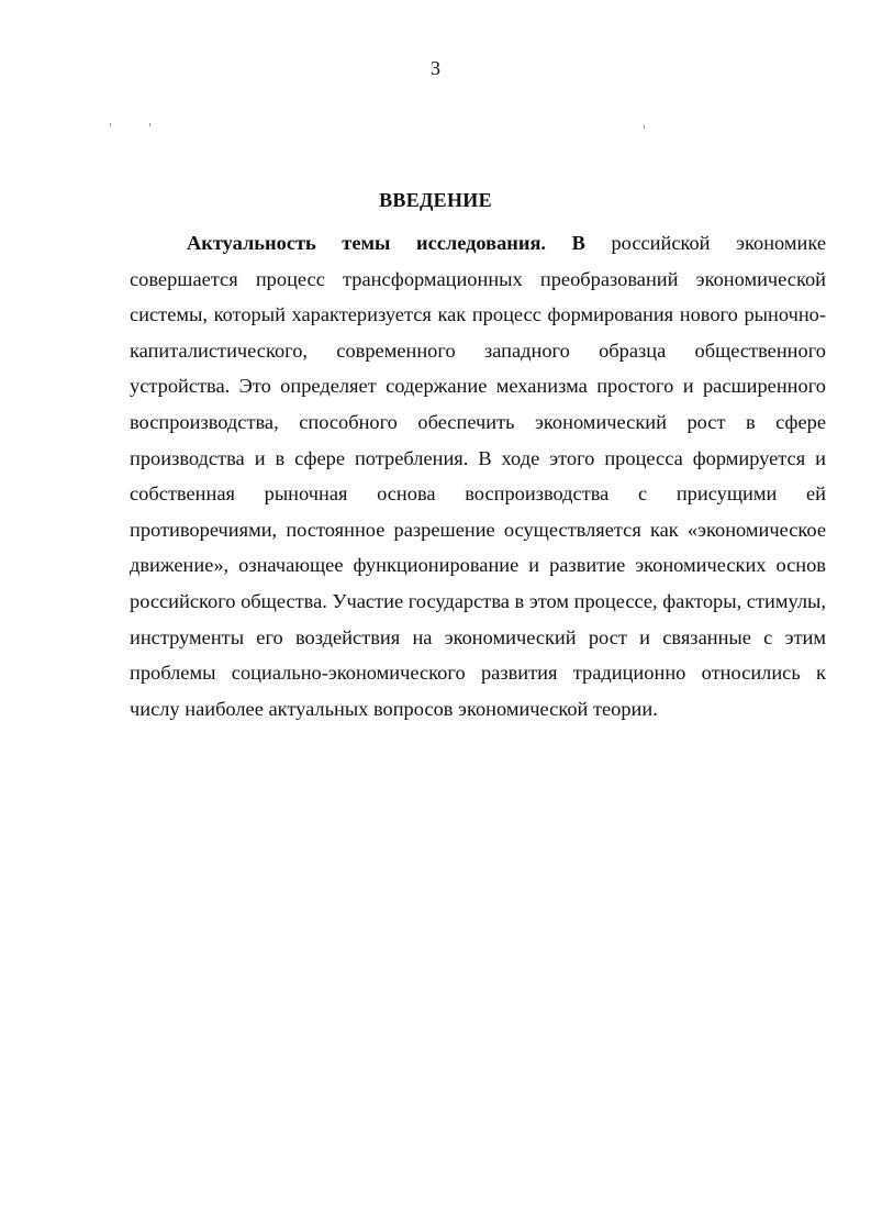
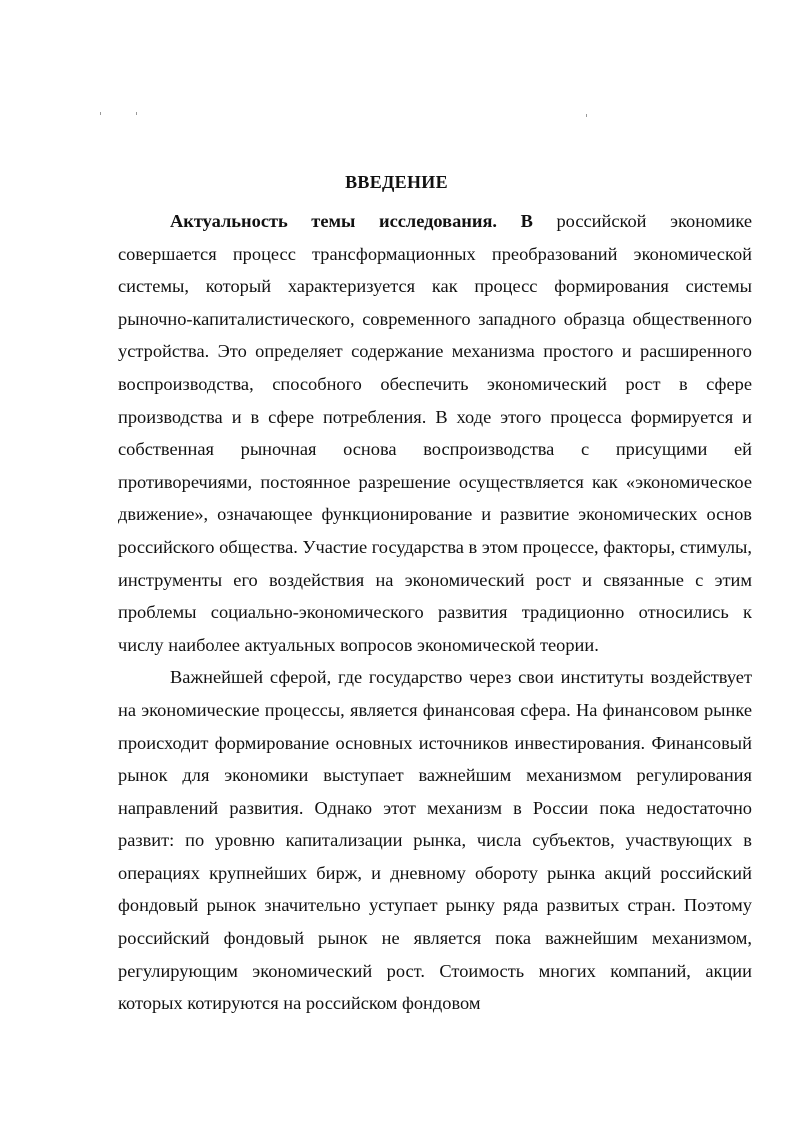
- 3
  ВВЕДЕНИЕ
- Актуальность темы исследования. В российской экономике совершается процесс трансформационных преобразований экономической системы, который характеризуется как процесс формирования нового рыночно-капиталистического, современного западного образца общественного устройства. Это определяет содержание механизма простого и расширенного воспроизводства, способного обеспечить экономический рост в сфере производства и в сфере потребления. В ходе этого процесса формируется и собственная рыночная основа воспроизводства с присущими ей противоречиями, постоянное разрешение осуществляется как «экономическое движение», означающее функционирование и развитие экономических основ российского общества. Участие государства в этом процессе, факторы, стимулы, инструменты его воздействия на экономический рост и связанные с этим проблемы социально-экономического развития традиционно относились к числу наиболее актуальных вопросов экономической теории.
+ Актуальность темы исследования. В российской экономике совершается процесс трансформационных преобразований экономической системы, который характеризуется как процесс формирования системы рыночно-капиталистического, современного западного образца общественного устройства. Это определяет содержание механизма простого и расширенного воспроизводства, способного обеспечить экономический рост в сфере производства и в сфере потребления. В ходе этого процесса формируется и собственная рыночная основа воспроизводства с присущими ей противоречиями, постоянное разрешение осуществляется как «экономическое движение», означающее функционирование и развитие экономических основ российского общества. Участие государства в этом процессе, факторы, стимулы, инструменты его воздействия на экономический рост и связанные с этим проблемы социально-экономического развития традиционно относились к числу наиболее актуальных вопросов экономической теории.
+ Важнейшей сферой, где государство через свои институты воздействует на экономические процессы, является финансовая сфера. На финансовом рынке происходит формирование основных источников инвестирования. Финансовый рынок для экономики выступает важнейшим механизмом регулирования направлений развития. Однако этот механизм в России пока недостаточно развит: по уровню капитализации рынка, числа субъектов, участвующих в операциях крупнейших бирж, и дневному обороту рынка акций российский фондовый рынок значительно уступает рынку ряда развитых стран. Поэтому российский фондовый рынок не является пока важнейшим механизмом, регулирующим экономический рост. Стоимость многих компаний, акции которых котируются на российском фондовом
